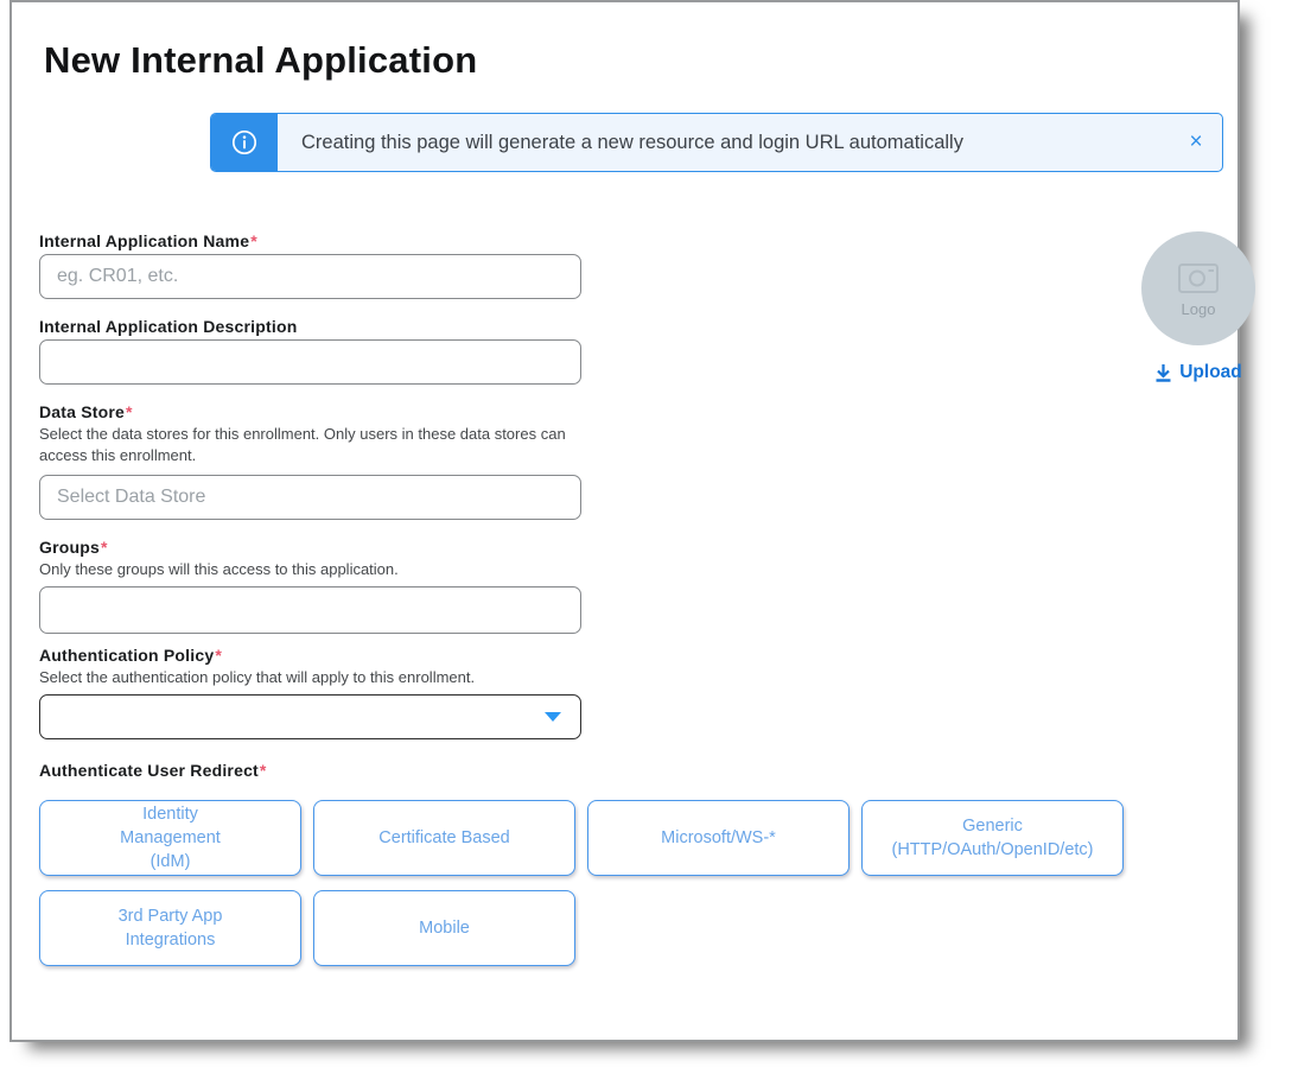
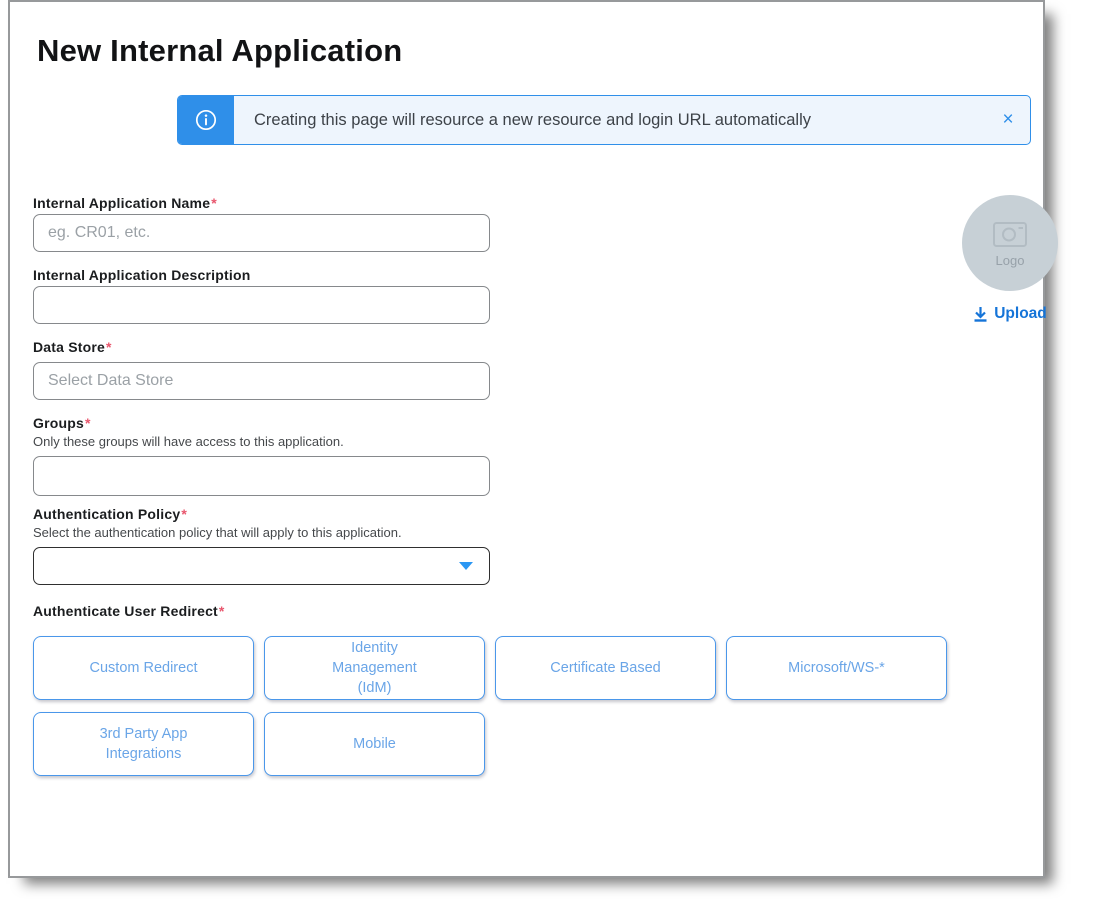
  New Internal Application
- Creating this page will generate a new resource and login URL automatically
+ Creating this page will resource a new resource and login URL automatically
  ×
  Internal Application Name*
  eg. CR01, etc.
  Internal Application Description
  Data Store*
- Select the data stores for this enrollment. Only users in these data stores can access this enrollment.
  Select Data Store
  Groups*
- Only these groups will this access to this application.
+ Only these groups will have access to this application.
  Authentication Policy*
- Select the authentication policy that will apply to this enrollment.
+ Select the authentication policy that will apply to this application.
  Authenticate User Redirect*
+ Custom Redirect
  Identity
  Management
  (IdM)
  Certificate Based
  Microsoft/WS-*
- Generic
- (HTTP/OAuth/OpenID/etc)
  3rd Party App
  Integrations
  Mobile
  Logo
  Upload
